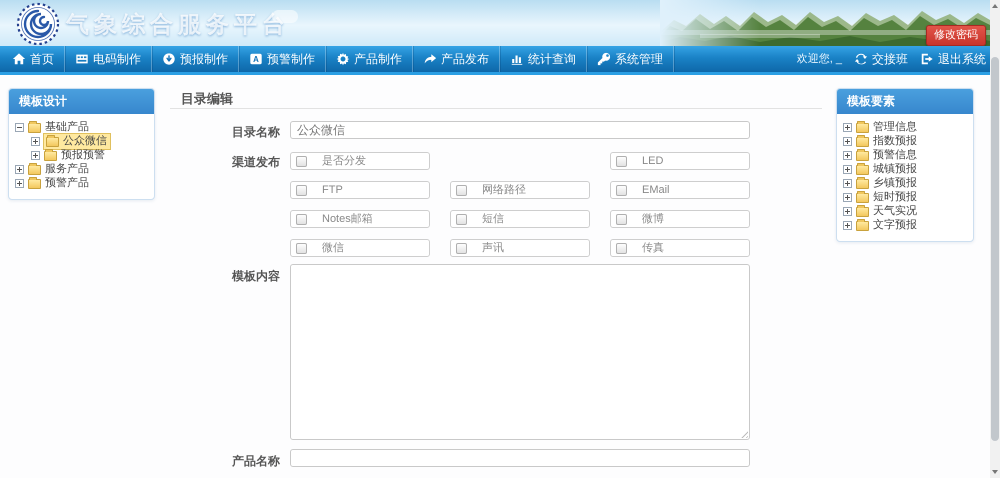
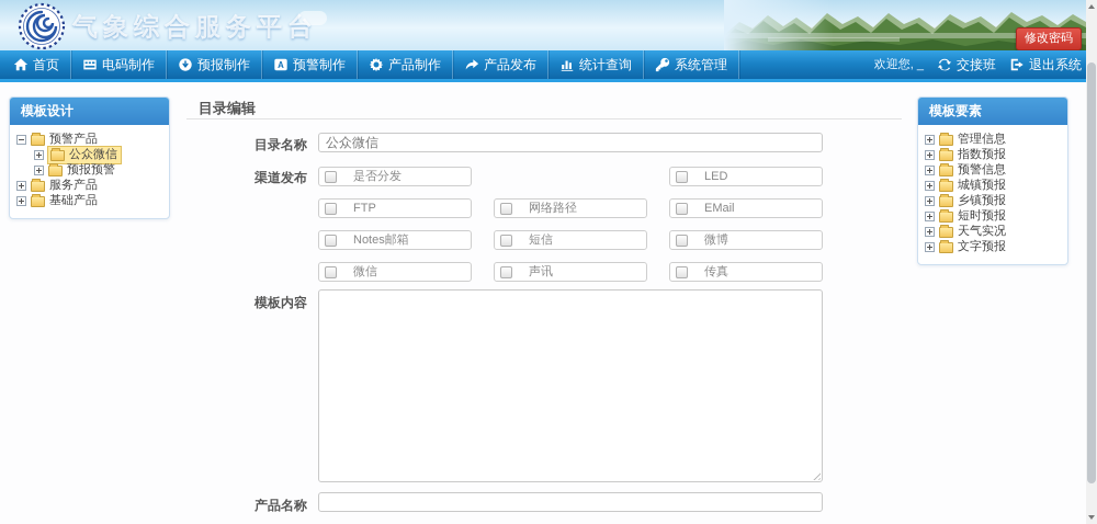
  气象综合服务平台
  修改密码
  首页
  电码制作
  预报制作
  A
  预警制作
  产品制作
  产品发布
  统计查询
  系统管理
  欢迎您, _
  交接班
  退出系统
  模板设计
- 基础产品
+ 预警产品
  公众微信
  预报预警
  服务产品
- 预警产品
+ 基础产品
  目录编辑
  目录名称
  公众微信
  渠道发布
  是否分发
  LED
  FTP
  网络路径
  EMail
  Notes邮箱
  短信
  微博
  微信
  声讯
  传真
  模板内容
  产品名称
  模板要素
  管理信息
  指数预报
  预警信息
  城镇预报
  乡镇预报
  短时预报
  天气实况
  文字预报
